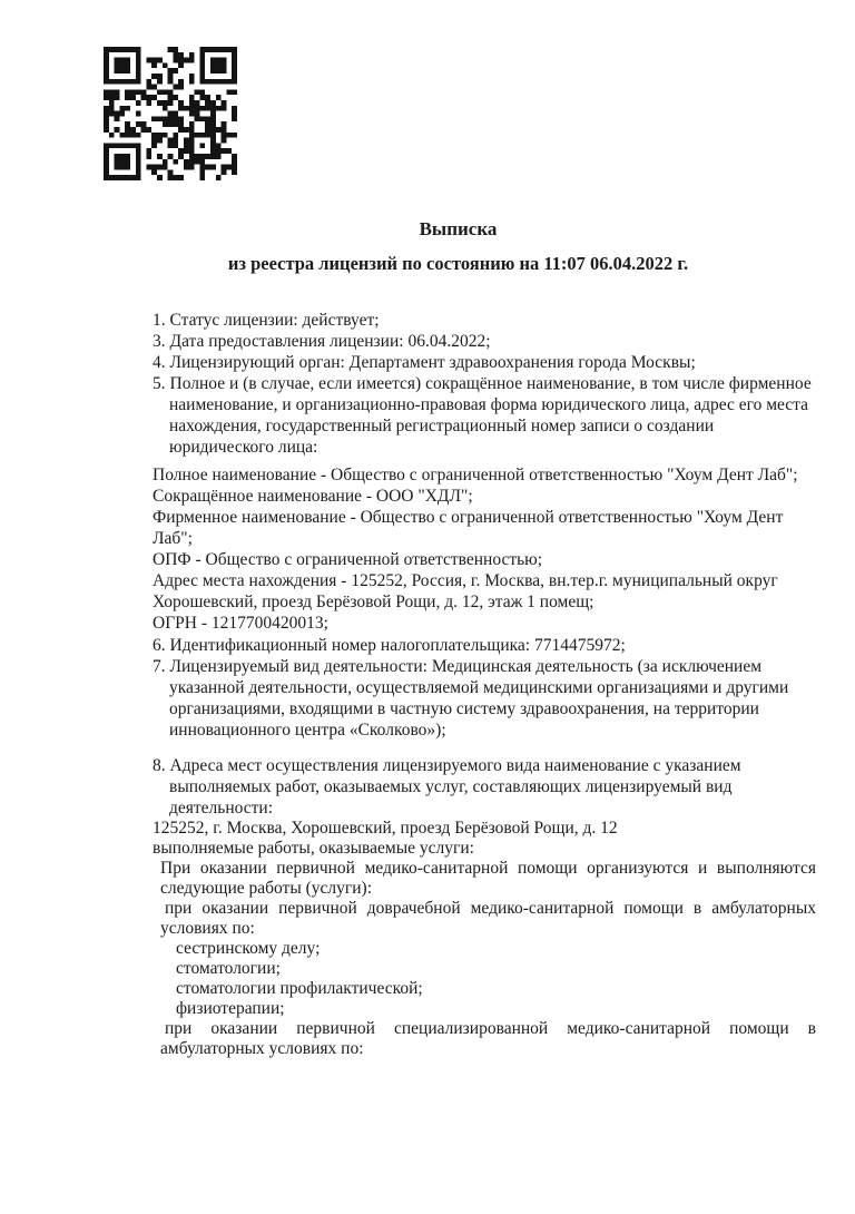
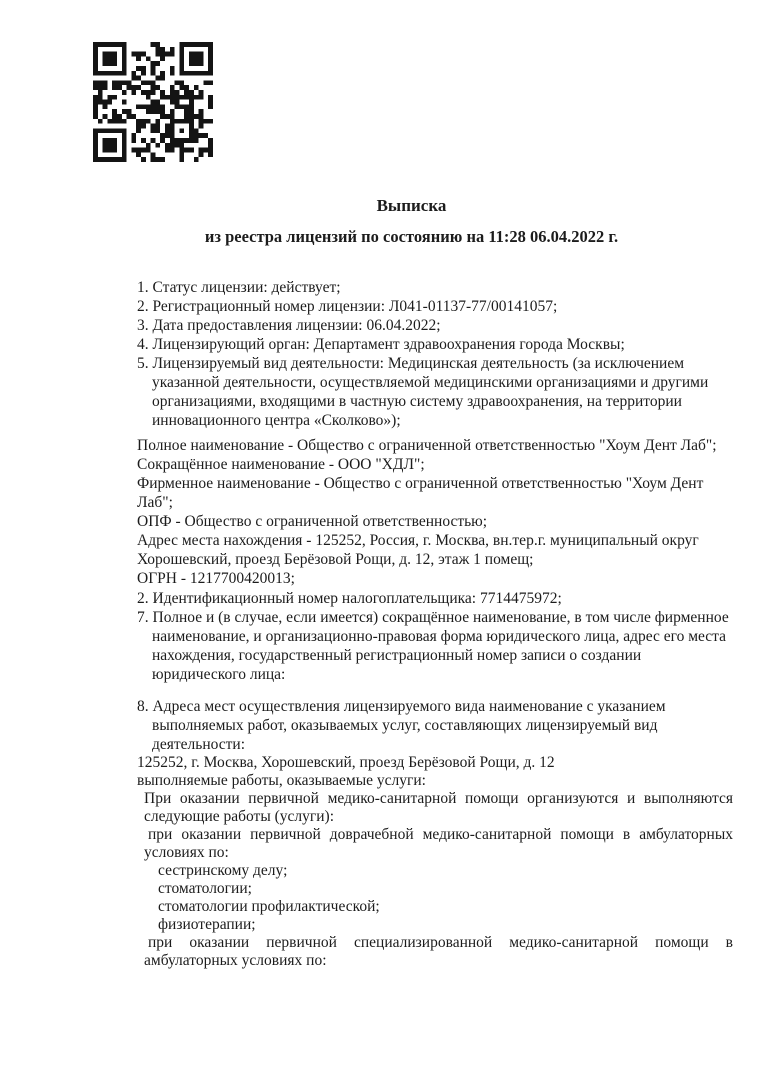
  Выписка
- из реестра лицензий по состоянию на 11:07 06.04.2022 г.
+ из реестра лицензий по состоянию на 11:28 06.04.2022 г.
  1. Статус лицензии: действует;
+ 2. Регистрационный номер лицензии: Л041-01137-77/00141057;
  3. Дата предоставления лицензии: 06.04.2022;
  4. Лицензирующий орган: Департамент здравоохранения города Москвы;
- 5. Полное и (в случае, если имеется) сокращённое наименование, в том числе фирменное наименование, и организационно-правовая форма юридического лица, адрес его места нахождения, государственный регистрационный номер записи о создании юридического лица:
+ 5. Лицензируемый вид деятельности: Медицинская деятельность (за исключением указанной деятельности, осуществляемой медицинскими организациями и другими организациями, входящими в частную систему здравоохранения, на территории инновационного центра «Сколково»);
  Полное наименование - Общество с ограниченной ответственностью "Хоум Дент Лаб";
  Сокращённое наименование - ООО "ХДЛ";
  Фирменное наименование - Общество с ограниченной ответственностью "Хоум Дент
  Лаб";
  ОПФ - Общество с ограниченной ответственностью;
  Адрес места нахождения - 125252, Россия, г. Москва, вн.тер.г. муниципальный округ
  Хорошевский, проезд Берёзовой Рощи, д. 12, этаж 1 помещ;
  ОГРН - 1217700420013;
- 6. Идентификационный номер налогоплательщика: 7714475972;
+ 2. Идентификационный номер налогоплательщика: 7714475972;
- 7. Лицензируемый вид деятельности: Медицинская деятельность (за исключением указанной деятельности, осуществляемой медицинскими организациями и другими организациями, входящими в частную систему здравоохранения, на территории инновационного центра «Сколково»);
+ 7. Полное и (в случае, если имеется) сокращённое наименование, в том числе фирменное наименование, и организационно-правовая форма юридического лица, адрес его места нахождения, государственный регистрационный номер записи о создании юридического лица:
  8. Адреса мест осуществления лицензируемого вида наименование с указанием выполняемых работ, оказываемых услуг, составляющих лицензируемый вид деятельности:
  125252, г. Москва, Хорошевский, проезд Берёзовой Рощи, д. 12
  выполняемые работы, оказываемые услуги:
  При оказании первичной медико-санитарной помощи организуются и выполняются следующие работы (услуги):
  при оказании первичной доврачебной медико-санитарной помощи в амбулаторных условиях по:
  сестринскому делу;
  стоматологии;
  стоматологии профилактической;
  физиотерапии;
  при оказании первичной специализированной медико-санитарной помощи в амбулаторных условиях по:
